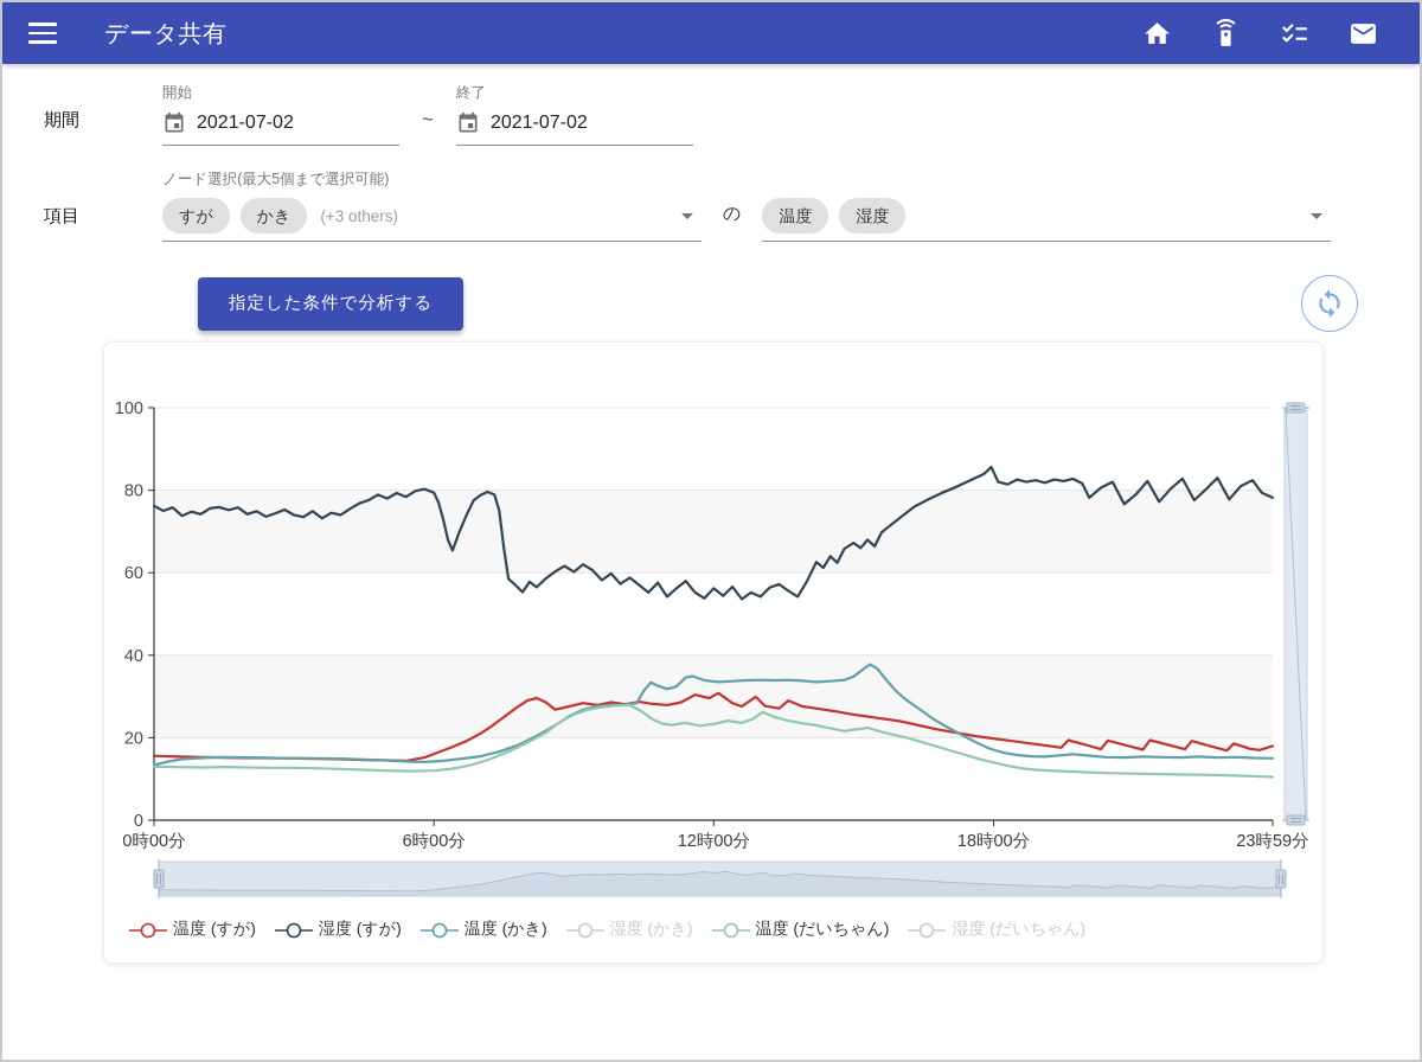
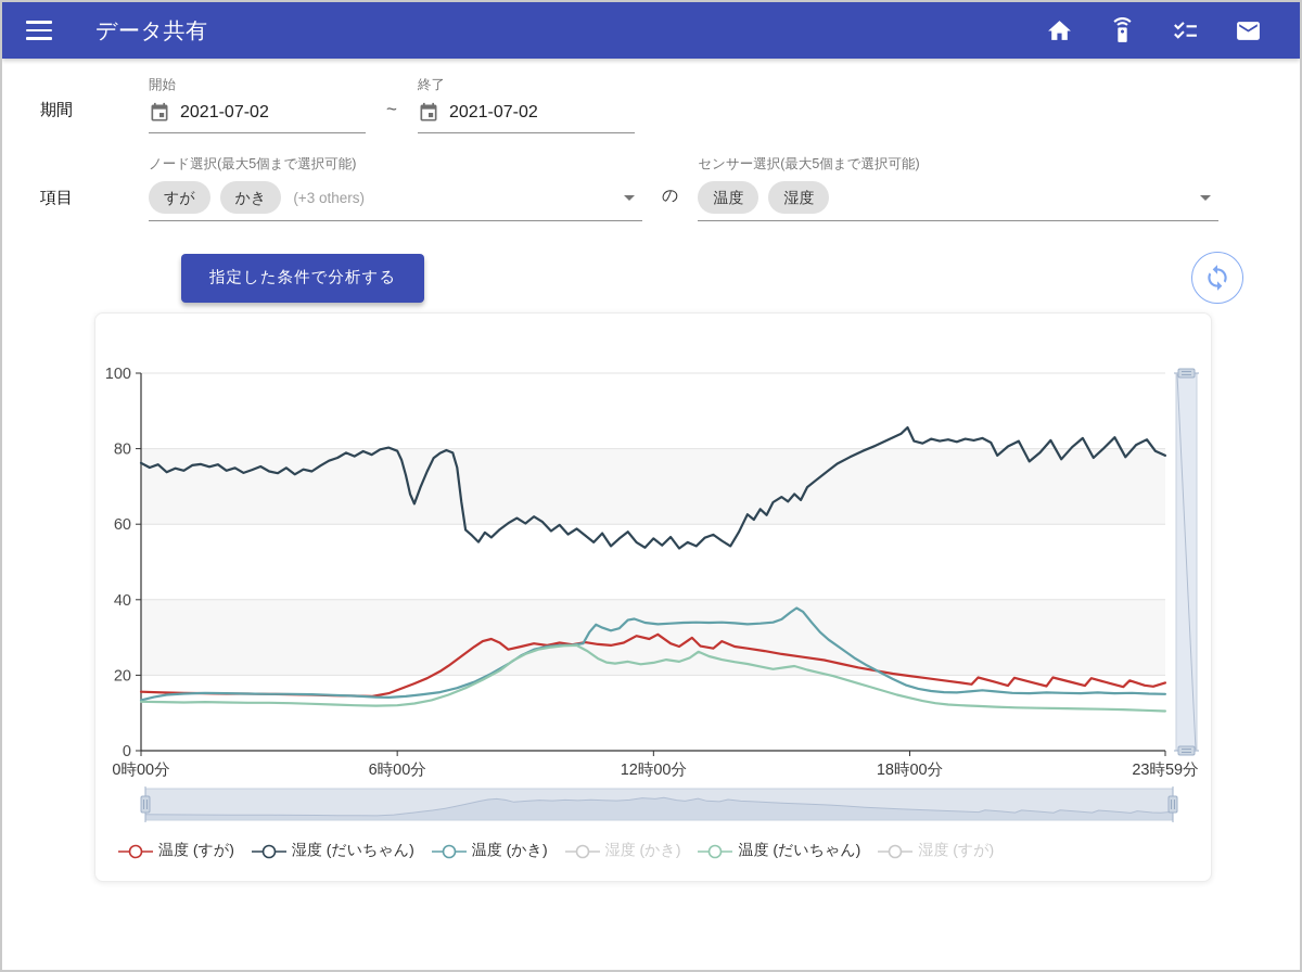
  データ共有
  期間
  開始
  2021-07-02
  ~
  終了
  2021-07-02
  項目
  ノード選択(最大5個まで選択可能)
  すが
  かき
  (+3 others)
  の
+ センサー選択(最大5個まで選択可能)
  温度
  湿度
  指定した条件で分析する
  0
  20
  40
  60
  80
  100
  0時00分
  6時00分
  12時00分
  18時00分
  23時59分
  温度 (すが)
- 湿度 (すが)
+ 湿度 (だいちゃん)
  温度 (かき)
  湿度 (かき)
  温度 (だいちゃん)
- 湿度 (だいちゃん)
+ 湿度 (すが)
